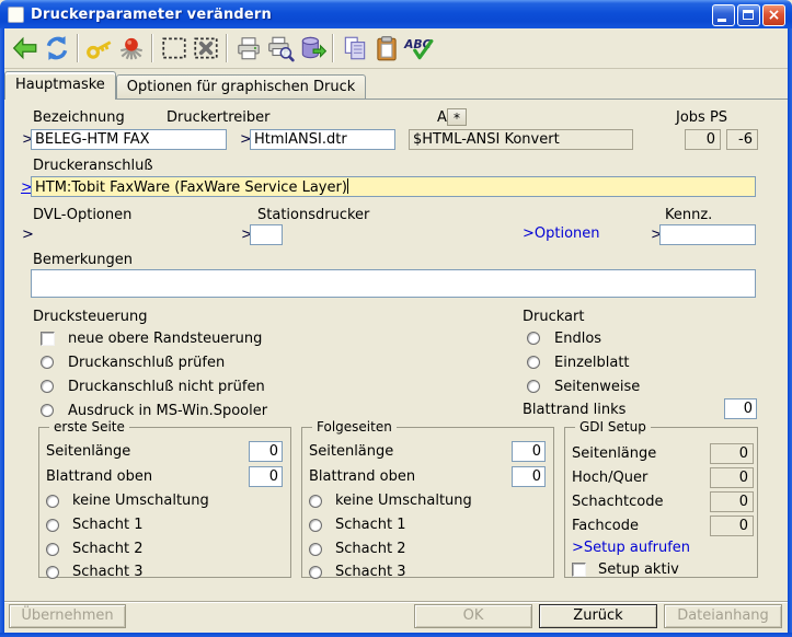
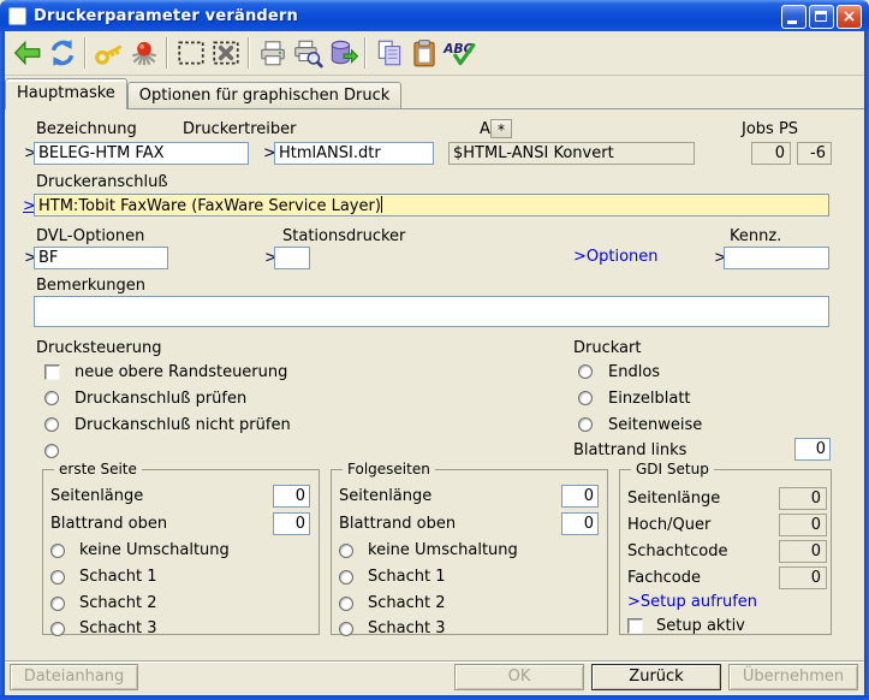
  Druckerparameter verändern
  ×
  ABC
  Hauptmaske
  Optionen für graphischen Druck
  Bezeichnung
  Druckertreiber
  A
  *
  Jobs PS
  >
  BELEG-HTM FAX
  >
  HtmlANSI.dtr
  $HTML-ANSI Konvert
  0
  -6
  Druckeranschluß
  >
  HTM:Tobit FaxWare (FaxWare Service Layer)
  DVL-Optionen
  Stationsdrucker
  Kennz.
  >
+ BF
  >
  >Optionen
  >
  Bemerkungen
  Drucksteuerung
  neue obere Randsteuerung
  Druckanschluß prüfen
  Druckanschluß nicht prüfen
- Ausdruck in MS-Win.Spooler
  Druckart
  Endlos
  Einzelblatt
  Seitenweise
  Blattrand links
  0
  erste Seite
  Seitenlänge
  0
  Blattrand oben
  0
  keine Umschaltung
  Schacht 1
  Schacht 2
  Schacht 3
  Folgeseiten
  Seitenlänge
  0
  Blattrand oben
  0
  keine Umschaltung
  Schacht 1
  Schacht 2
  Schacht 3
  GDI Setup
  Seitenlänge
  0
  Hoch/Quer
  0
  Schachtcode
  0
  Fachcode
  0
  >Setup aufrufen
  Setup aktiv
- Übernehmen
+ Dateianhang
  OK
  Zurück
- Dateianhang
+ Übernehmen
